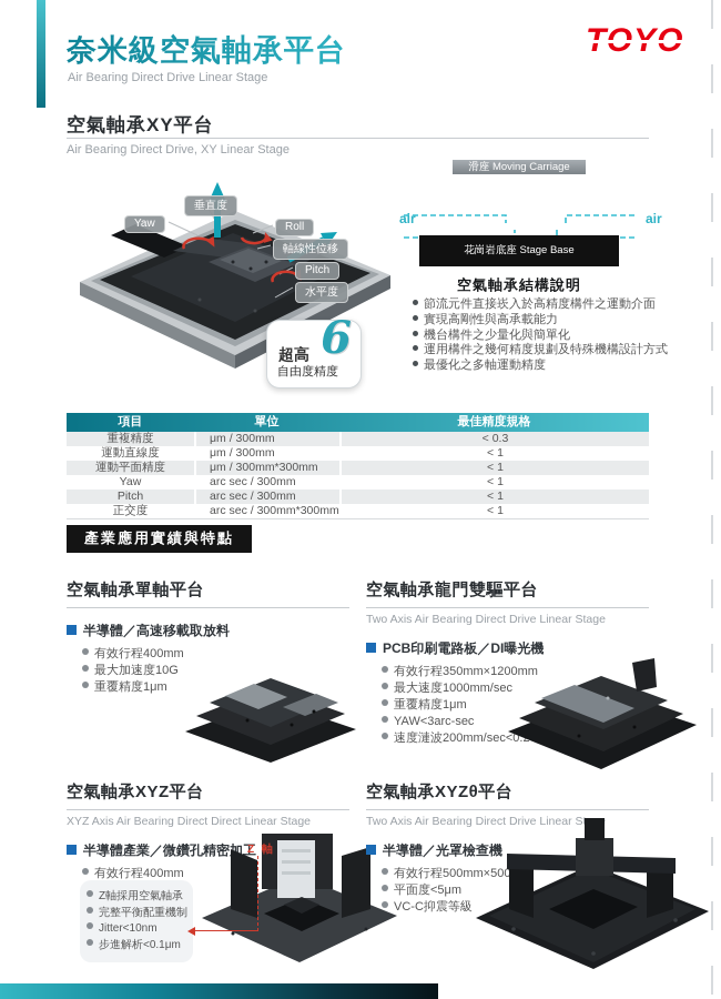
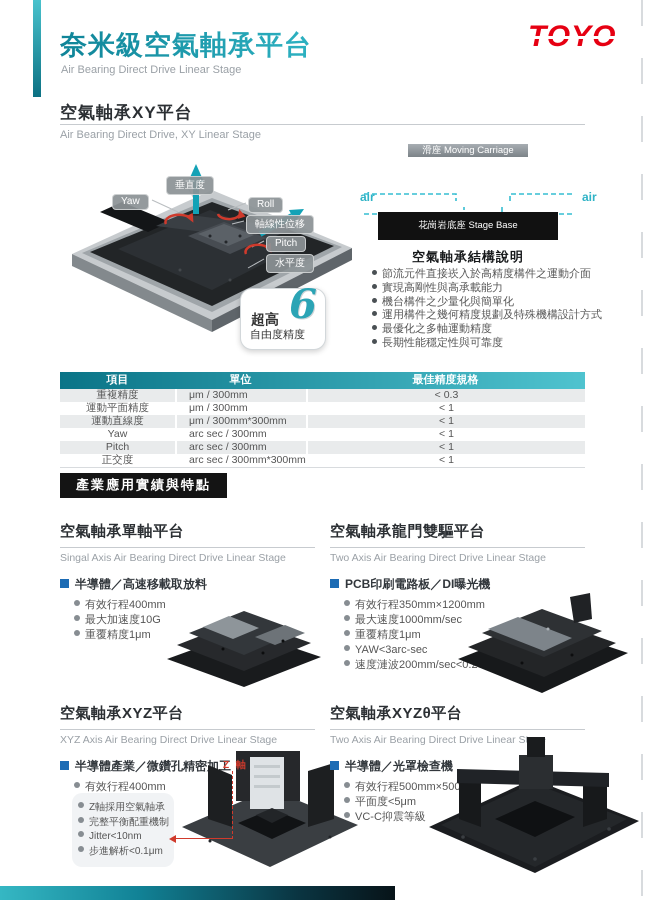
  奈米級空氣軸承平台
  Air Bearing Direct Drive Linear Stage
  TOYO
  空氣軸承XY平台
  Air Bearing Direct Drive, XY Linear Stage
  垂直度
  Yaw
  Roll
  軸線性位移
  Pitch
  水平度
  超高
  6
  自由度精度
  滑座 Moving Carriage
  air
  air
  花崗岩底座 Stage Base
  空氣軸承結構說明
  節流元件直接崁入於高精度構件之運動介面
  實現高剛性與高承載能力
  機台構件之少量化與簡單化
  運用構件之幾何精度規劃及特殊機構設計方式
  最優化之多軸運動精度
+ 長期性能穩定性與可靠度
  項目
  單位
  最佳精度規格
  重複精度
  μm / 300mm
  < 0.3
- 運動直線度
+ 運動平面精度
  μm / 300mm
  < 1
- 運動平面精度
+ 運動直線度
  μm / 300mm*300mm
  < 1
  Yaw
  arc sec / 300mm
  < 1
  Pitch
  arc sec / 300mm
  < 1
  正交度
  arc sec / 300mm*300mm
  < 1
  產業應用實績與特點
  空氣軸承單軸平台
+ Singal Axis Air Bearing Direct Drive Linear Stage
  半導體／高速移載取放料
  有效行程400mm
  最大加速度10G
  重覆精度1μm
  空氣軸承龍門雙驅平台
  Two Axis Air Bearing Direct Drive Linear Stage
  PCB印刷電路板／DI曝光機
  有效行程350mm×1200mm
  最大速度1000mm/sec
  重覆精度1μm
  YAW<3arc-sec
  速度漣波200mm/sec<0.
  空氣軸承XYZ平台
- XYZ Axis Air Bearing Direct Direct Linear Stage
+ XYZ Axis Air Bearing Direct Drive Linear Stage
  半導體產業／微鑽孔精密加工
  有效行程400mm
  Z軸採用空氣軸承
  完整平衡配重機制
  Jitter<10nm
  步進解析<0.1μm
  Z 軸
  空氣軸承XYZθ平台
  Two Axis Air Bearing Direct Drive Linear St
  半導體／光罩檢查機
  有效行程500mm×500
  平面度<5μm
  VC-C抑震等級
